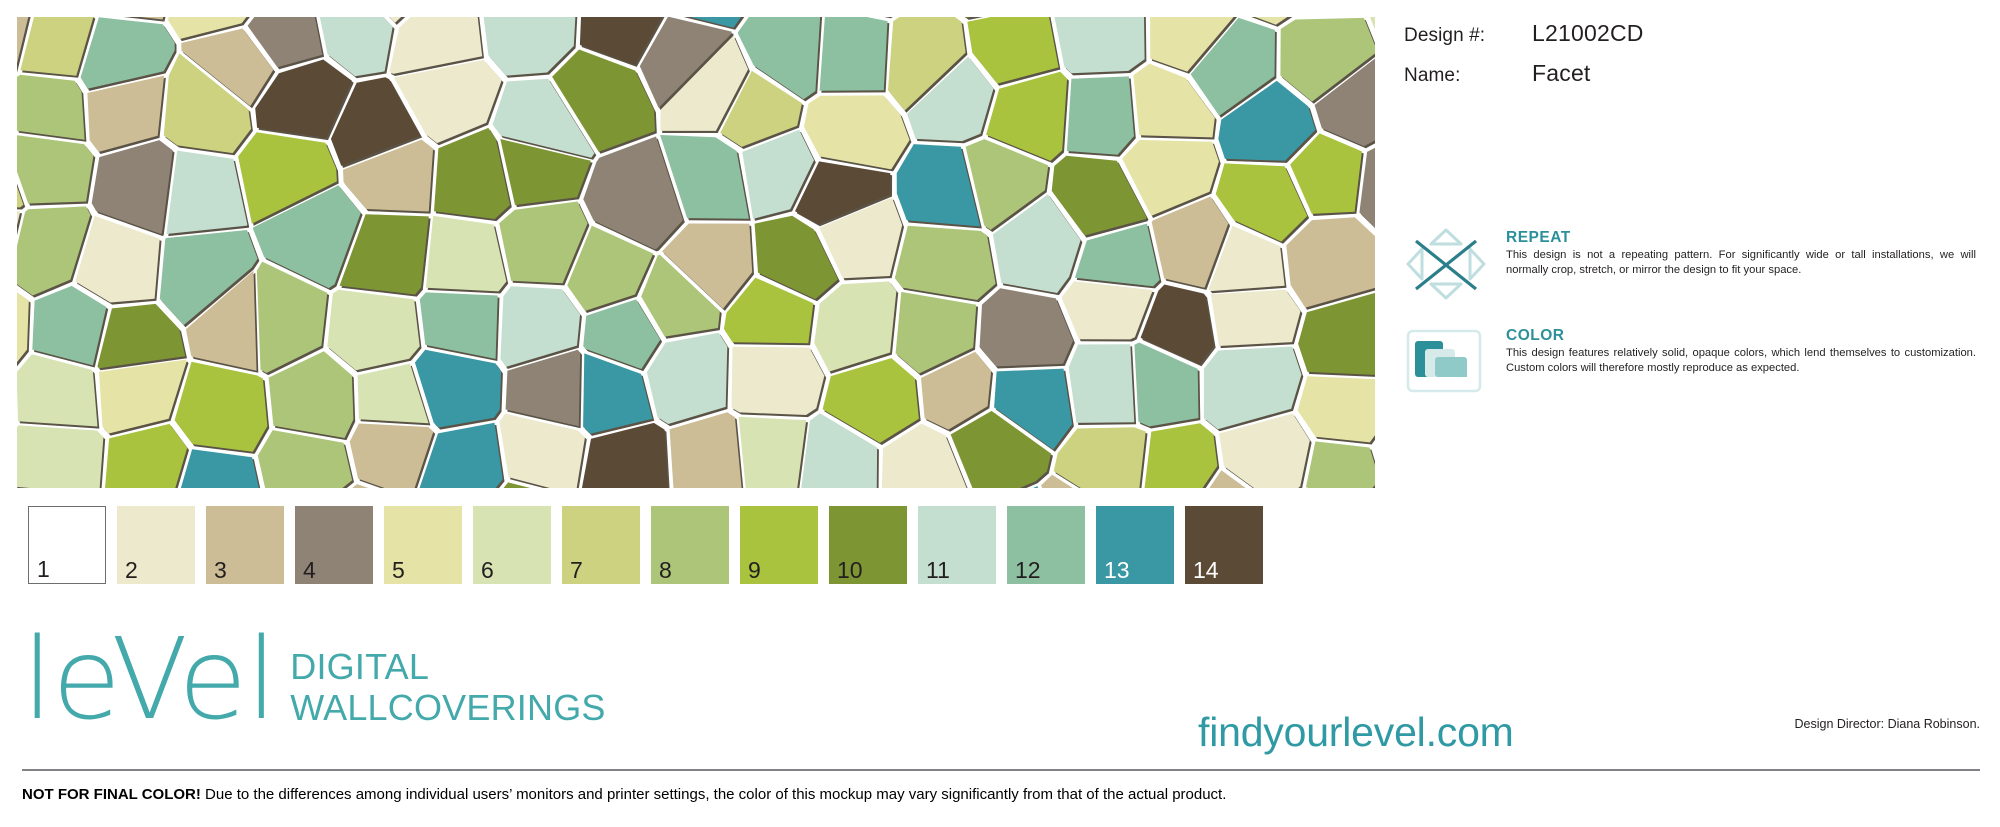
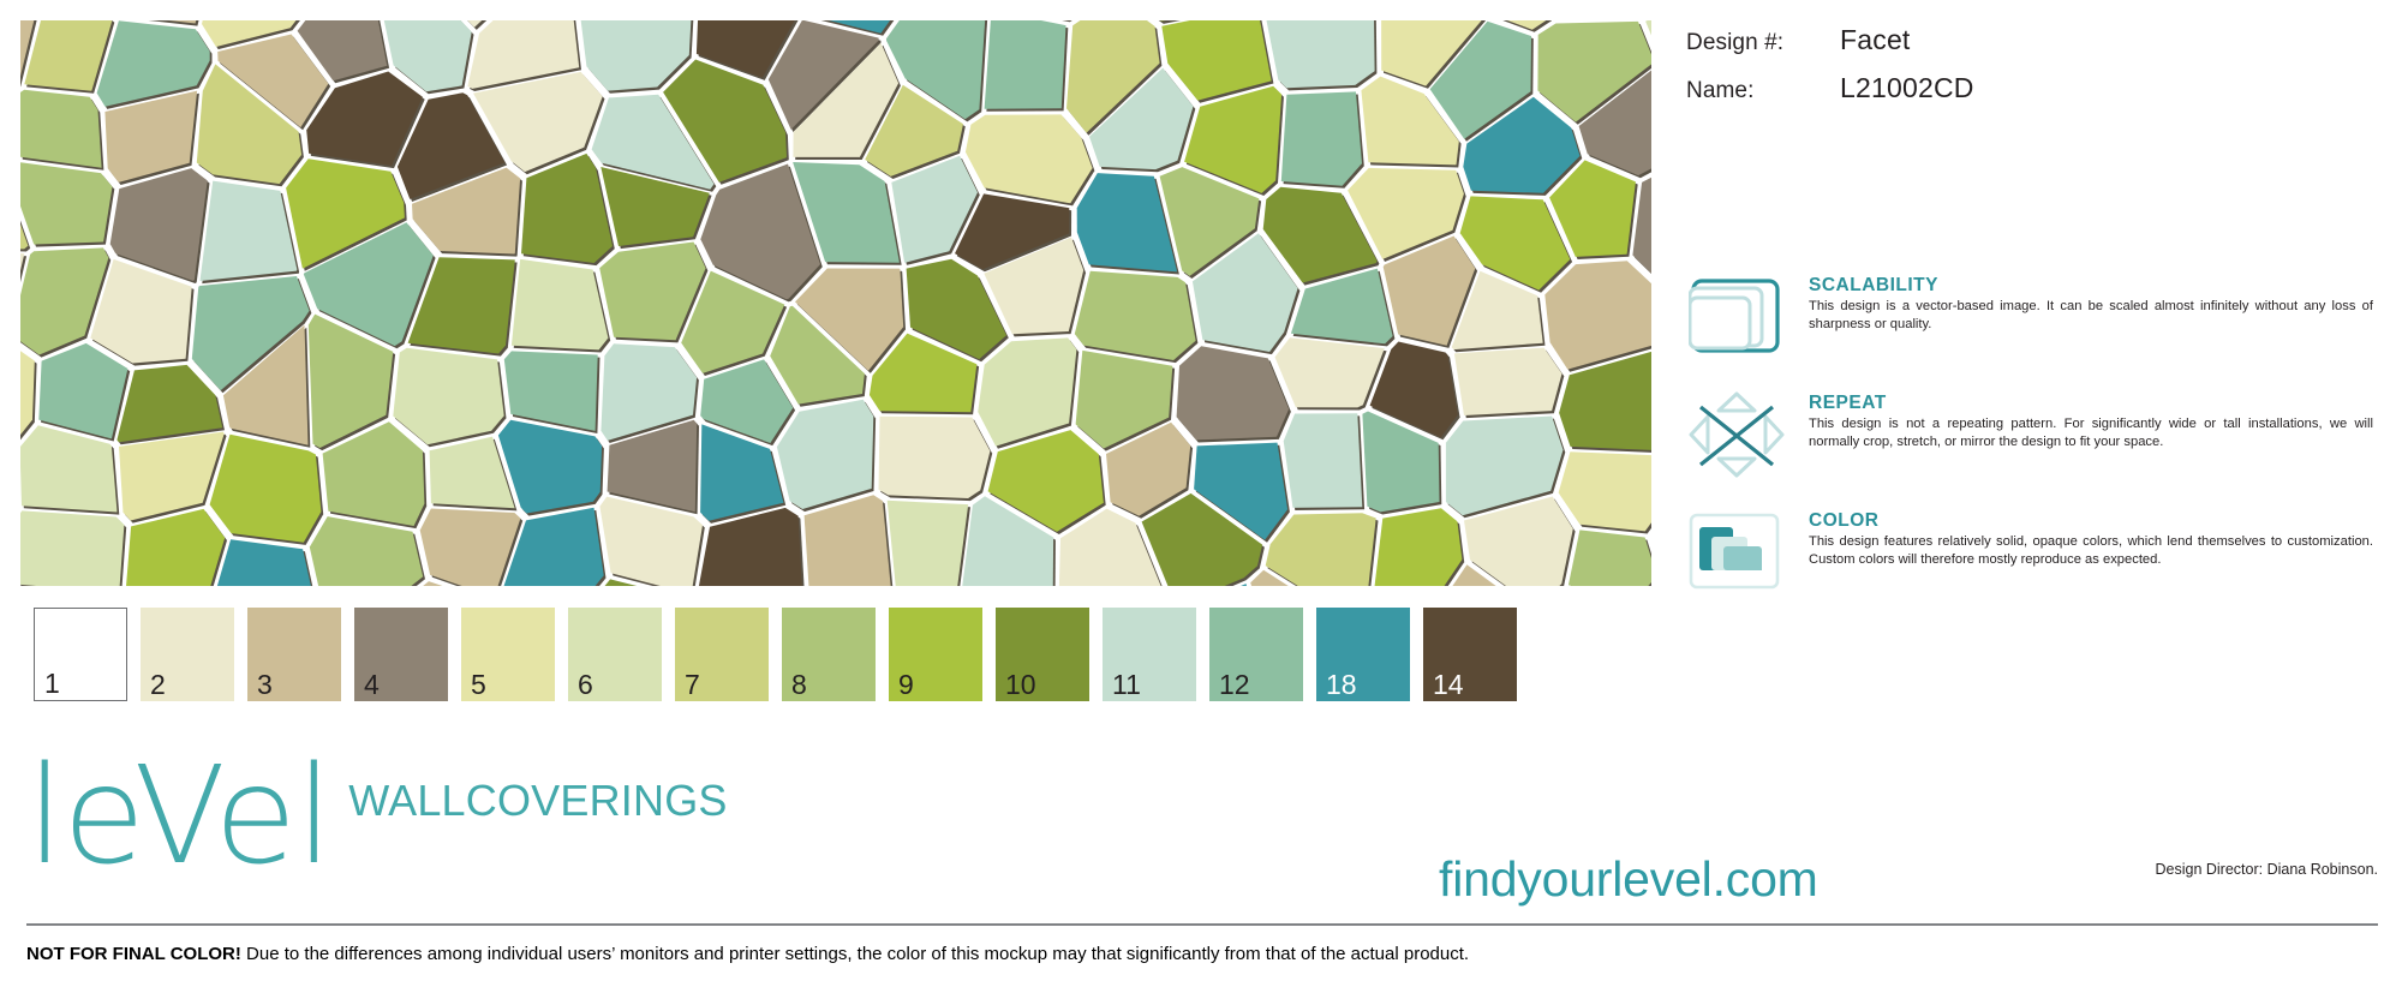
  Design #:
- L21002CD
+ Facet
  Name:
- Facet
+ L21002CD
+ SCALABILITY
+ This design is a vector-based image. It can be scaled almost infinitely without any loss of sharpness or quality.
  REPEAT
  This design is not a repeating pattern. For significantly wide or tall installations, we will normally crop, stretch, or mirror the design to fit your space.
  COLOR
  This design features relatively solid, opaque colors, which lend themselves to customization. Custom colors will therefore mostly reproduce as expected.
  1
  2
  3
  4
  5
  6
  7
  8
  9
  10
  11
  12
- 13
+ 18
  14
  leVel
- DIGITAL
  WALLCOVERINGS
  findyourlevel.com
  Design Director: Diana Robinson.
- NOT FOR FINAL COLOR! Due to the differences among individual users’ monitors and printer settings, the color of this mockup may vary significantly from that of the actual product.
+ NOT FOR FINAL COLOR! Due to the differences among individual users’ monitors and printer settings, the color of this mockup may that significantly from that of the actual product.
